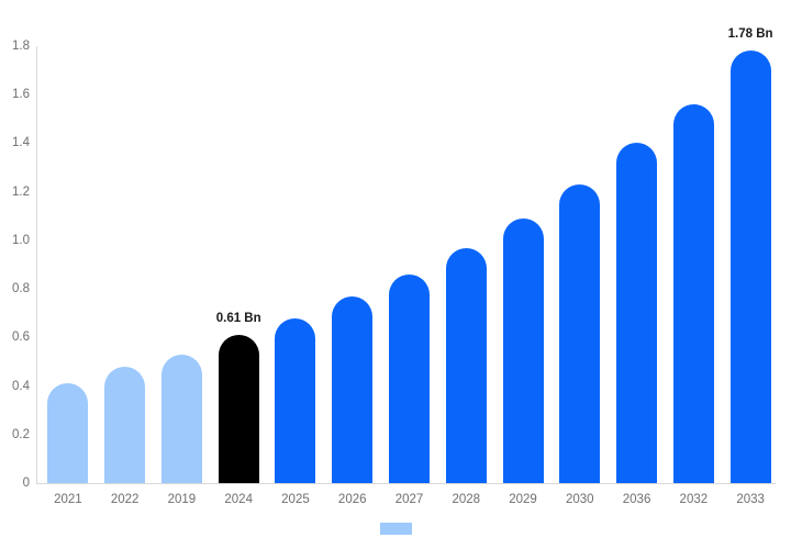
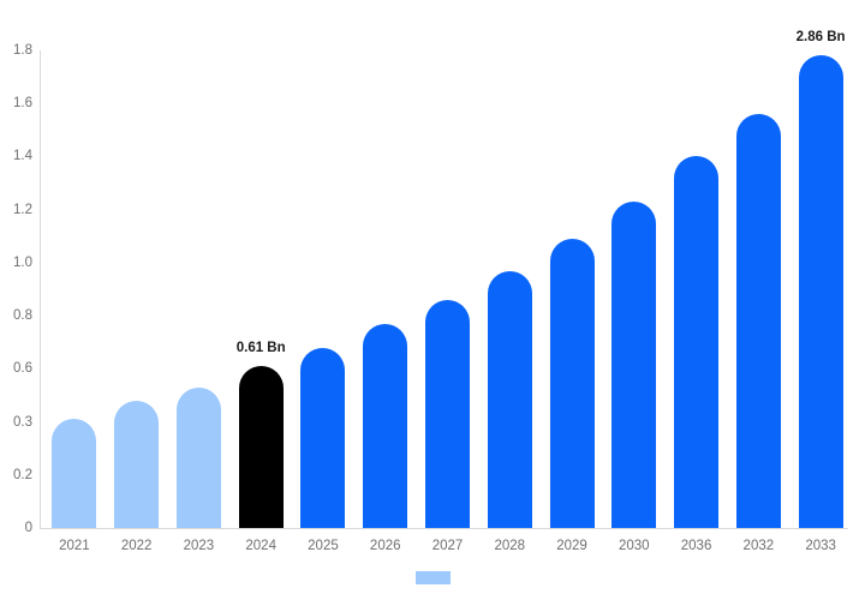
  0
  0.2
- 0.4
+ 0.3
  0.6
  0.8
  1.0
  1.2
  1.4
  1.6
  1.8
  2021
  2022
- 2019
+ 2023
  2024
  2025
  2026
  2027
  2028
  2029
  2030
  2036
  2032
  2033
  0.61 Bn
- 1.78 Bn
+ 2.86 Bn
